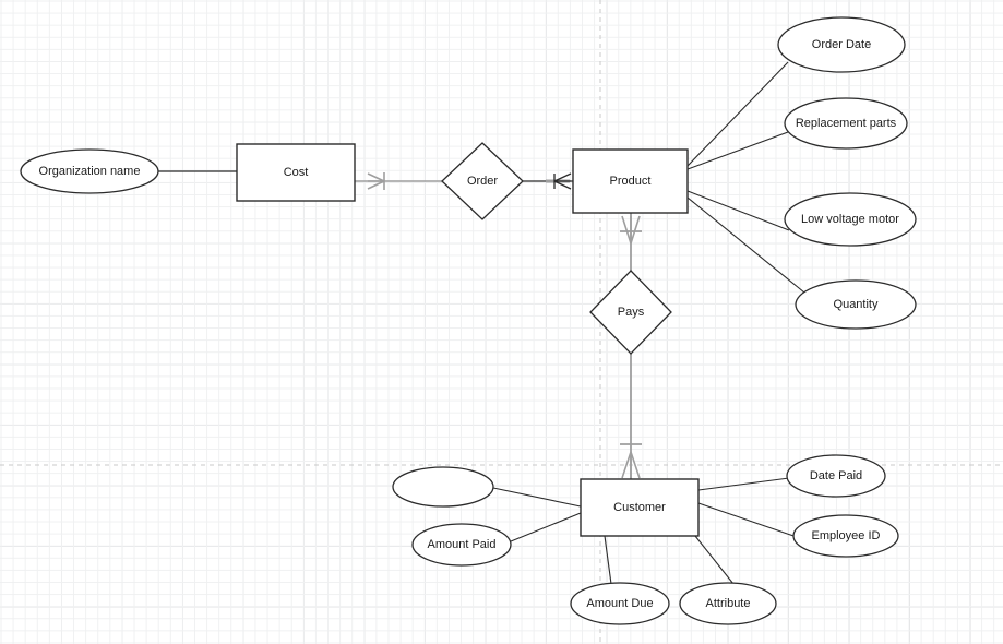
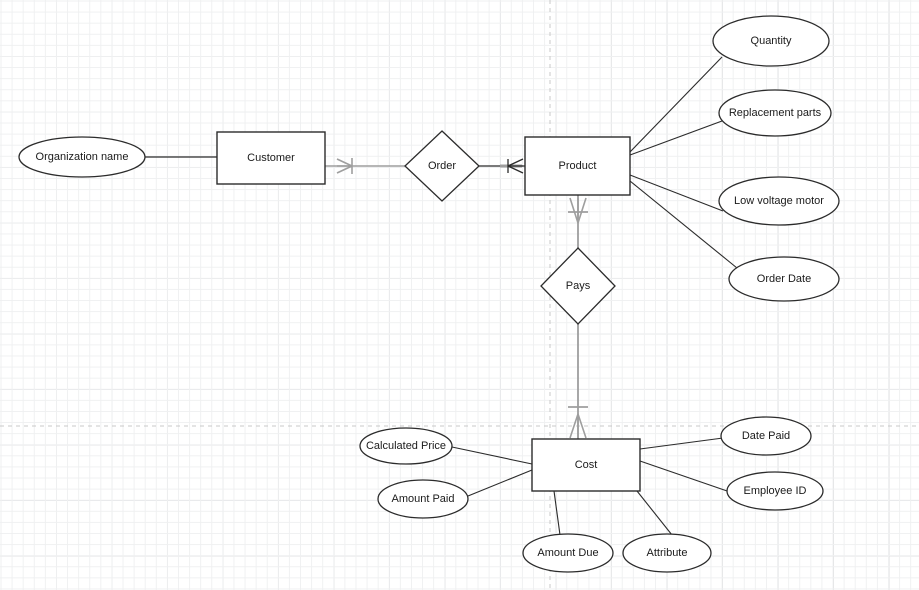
- Cost
+ Customer
  Product
- Customer
+ Cost
  Order
  Pays
  Organization name
- Order Date
+ Quantity
  Replacement parts
  Low voltage motor
- Quantity
+ Order Date
+ Calculated Price
  Amount Paid
  Amount Due
  Attribute
  Date Paid
  Employee ID
